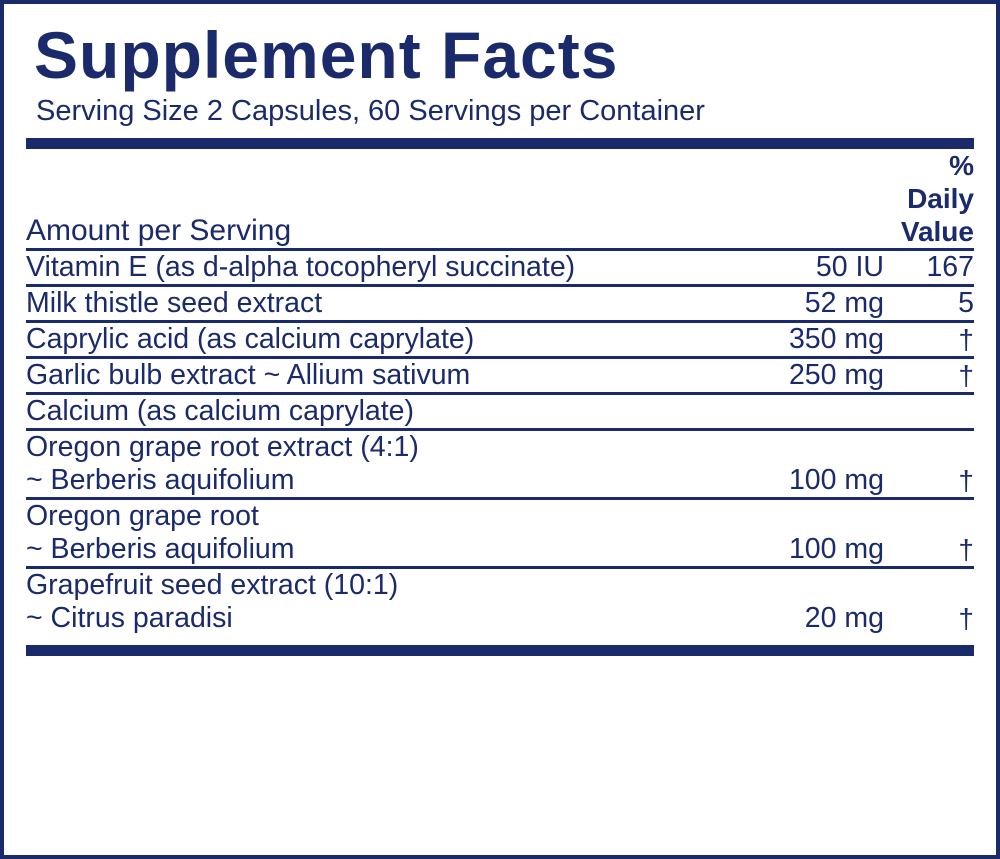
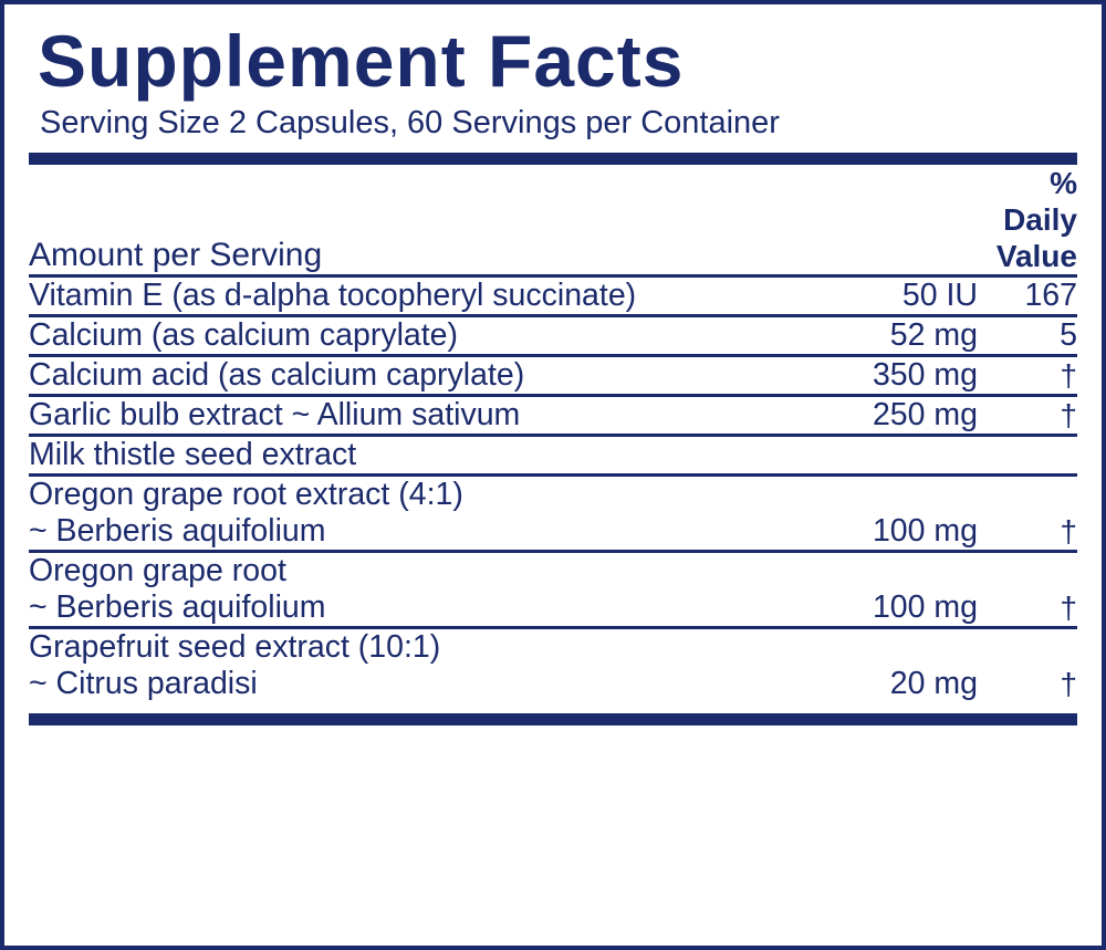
  Supplement Facts
  Serving Size 2 Capsules, 60 Servings per Container
  Amount per Serving		% Daily Value
  Vitamin E (as d-alpha tocopheryl succinate)	50 IU	167
- Milk thistle seed extract	52 mg	5
+ Calcium (as calcium caprylate)	52 mg	5
- Caprylic acid (as calcium caprylate)	350 mg	†
+ Calcium acid (as calcium caprylate)	350 mg	†
  Garlic bulb extract ~ Allium sativum	250 mg	†
- Calcium (as calcium caprylate)
+ Milk thistle seed extract
  Oregon grape root extract (4:1)
  ~ Berberis aquifolium	100 mg	†
  Oregon grape root
  ~ Berberis aquifolium	100 mg	†
  Grapefruit seed extract (10:1)
  ~ Citrus paradisi	20 mg	†
